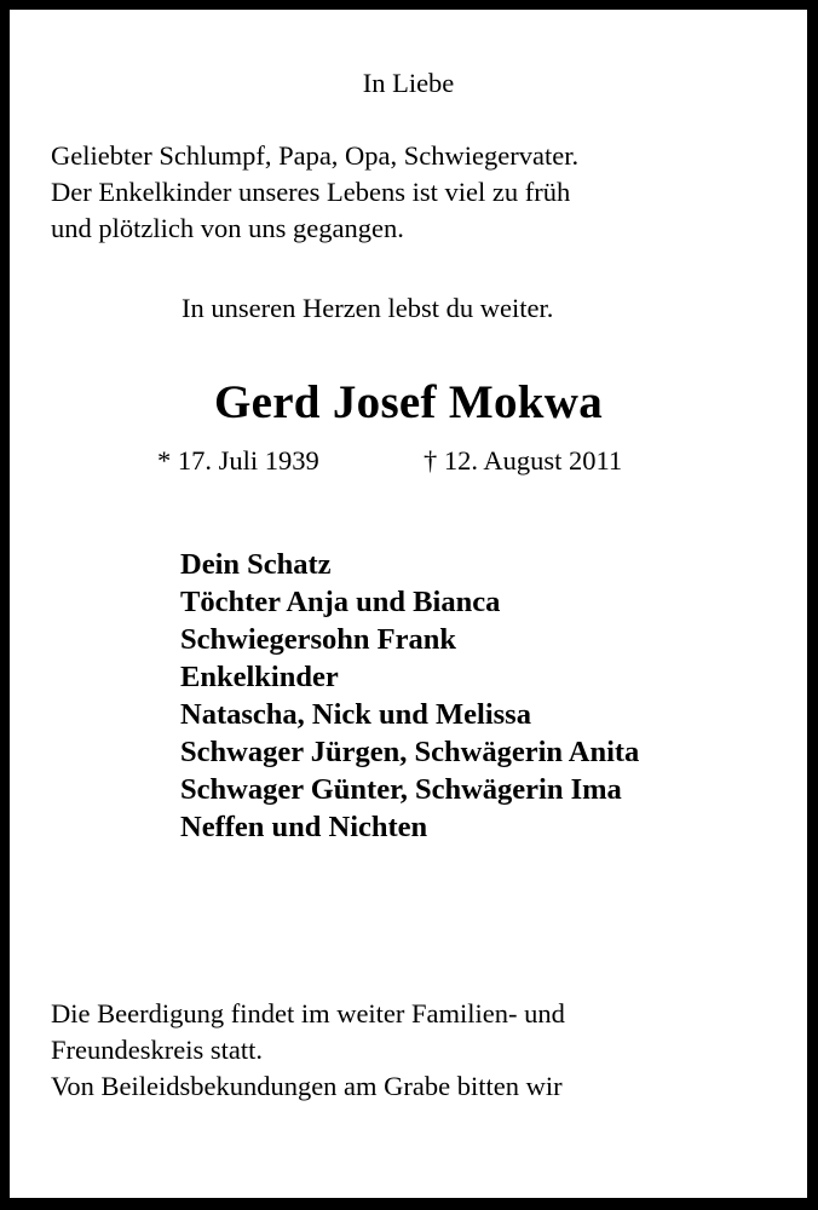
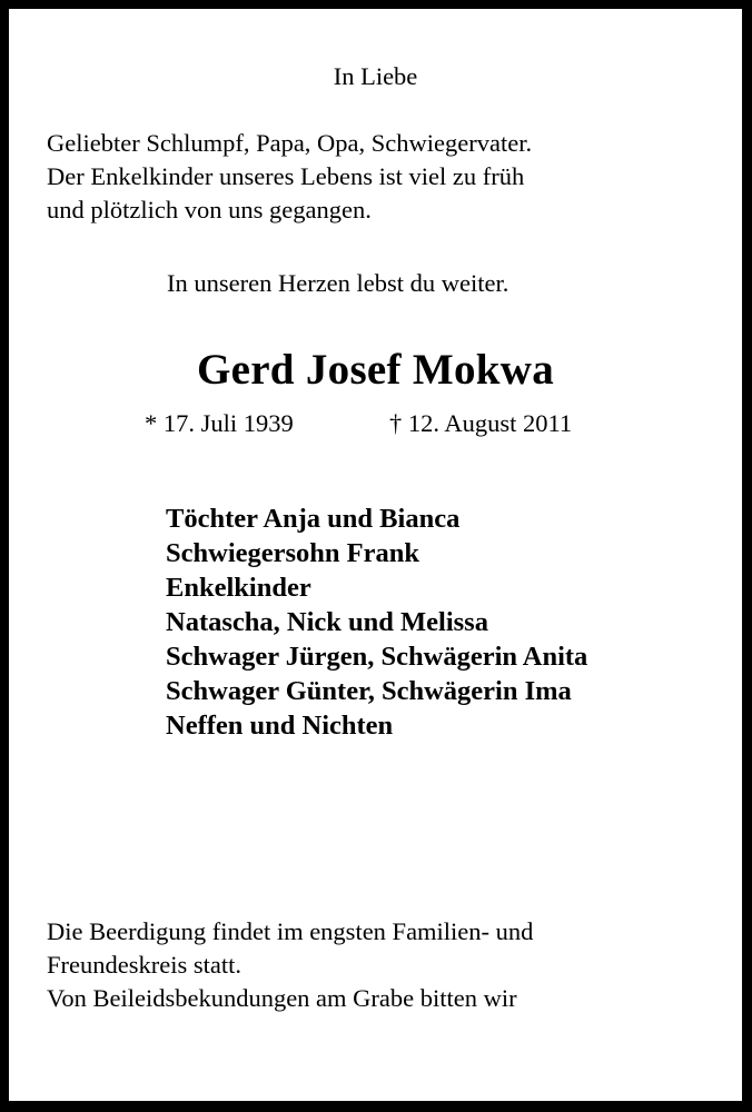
  In Liebe
  Geliebter Schlumpf, Papa, Opa, Schwiegervater.
  Der Enkelkinder unseres Lebens ist viel zu früh
  und plötzlich von uns gegangen.
  In unseren Herzen lebst du weiter.
  Gerd Josef Mokwa
  * 17. Juli 1939
  † 12. August 2011
- Dein Schatz
  Töchter Anja und Bianca
  Schwiegersohn Frank
  Enkelkinder
  Natascha, Nick und Melissa
  Schwager Jürgen, Schwägerin Anita
  Schwager Günter, Schwägerin Ima
  Neffen und Nichten
- Die Beerdigung findet im weiter Familien- und
+ Die Beerdigung findet im engsten Familien- und
  Freundeskreis statt.
  Von Beileidsbekundungen am Grabe bitten wir
